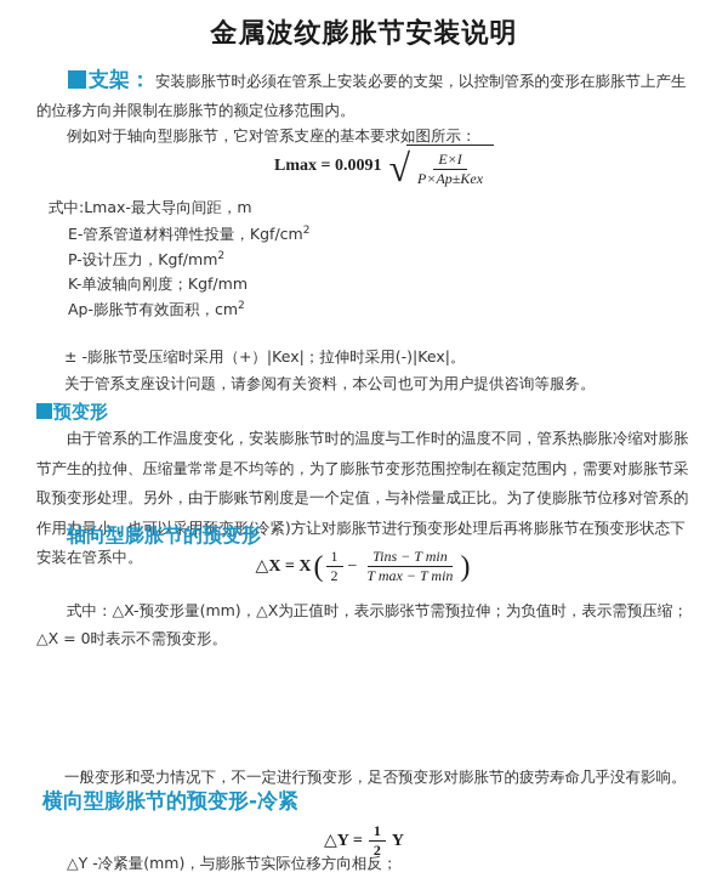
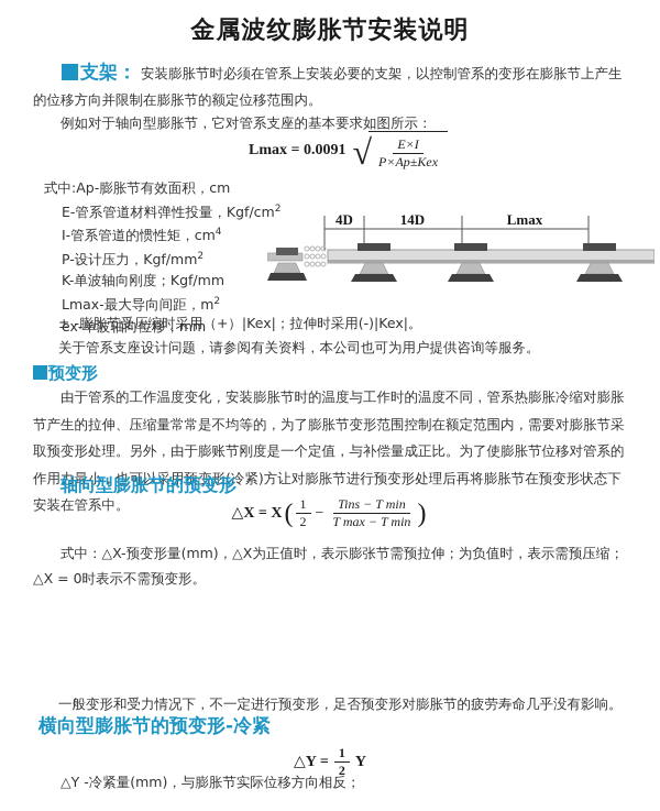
  金属波纹膨胀节安装说明
  支架： 安装膨胀节时必须在管系上安装必要的支架，以控制管系的变形在膨胀节上产生的位移方向并限制在膨胀节的额定位移范围内。
  例如对于轴向型膨胀节，它对管系支座的基本要求如图所示：
  Lmax = 0.0091
  √
  E×I
  P×Ap±Kex
- 式中:Lmax-最大导向间距，m
+ 式中:Ap-膨胀节有效面积，cm
  E-管系管道材料弹性投量，Kgf/cm2
+ I-管系管道的惯性矩，cm4
  P-设计压力，Kgf/mm2
  K-单波轴向刚度；Kgf/mm
- Ap-膨胀节有效面积，cm2
+ Lmax-最大导向间距，m2
+ ex-单波轴向位移，mm
+ 4D
+ 14D
+ Lmax
  ± -膨胀节受压缩时采用（+）|Kex|；拉伸时采用(-)|Kex|。
  关于管系支座设计问题，请参阅有关资料，本公司也可为用户提供咨询等服务。
  预变形
  由于管系的工作温度变化，安装膨胀节时的温度与工作时的温度不同，管系热膨胀冷缩对膨胀节产生的拉伸、压缩量常常是不均等的，为了膨胀节变形范围控制在额定范围内，需要对膨胀节采取预变形处理。另外，由于膨账节刚度是一个定值，与补偿量成正比。为了使膨胀节位移对管系的作用力最小，也可以采用预变形(冷紧)方让对膨胀节进行预变形处理后再将膨胀节在预变形状态下安装在管系中。
  轴向型膨胀节的预变形
  △X = X
  (
  1
  2
  −
  Tins − T min
  T max − T min
  )
  式中：△X-预变形量(mm)，△X为正值时，表示膨张节需预拉伸；为负值时，表示需预压缩；△X = 0时表示不需预变形。
  一般变形和受力情况下，不一定进行预变形，足否预变形对膨胀节的疲劳寿命几乎没有影响。
  横向型膨胀节的预变形-冷紧
  △Y =
  1
  2
  Y
  △Y -冷紧量(mm)，与膨胀节实际位移方向相反；
